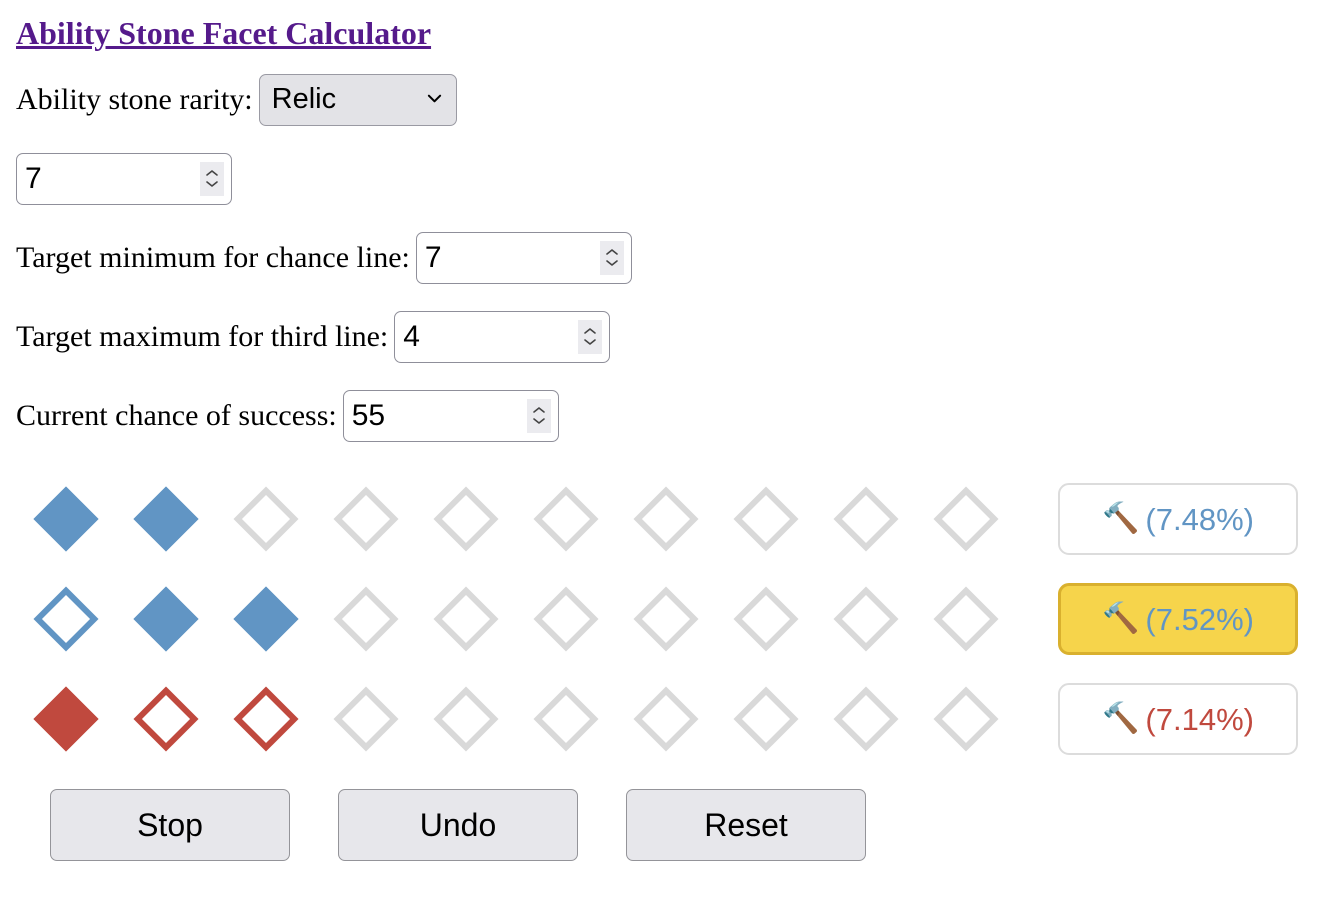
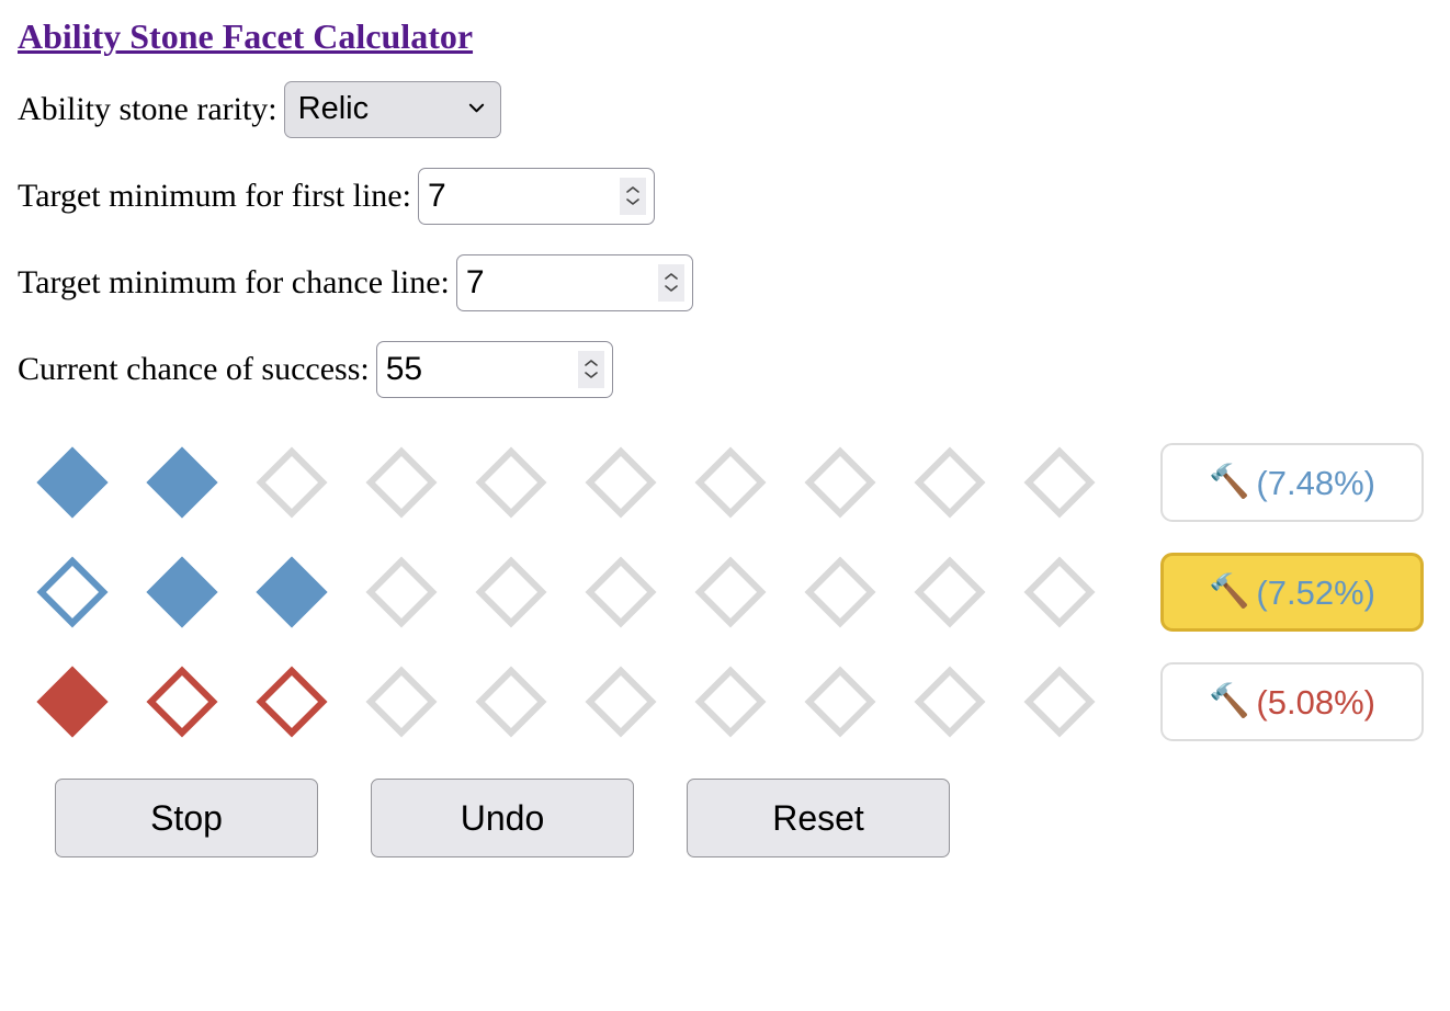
  Ability Stone Facet Calculator
  Ability stone rarity:
  Relic
+ Target minimum for first line:
  7
  Target minimum for chance line:
  7
- Target maximum for third line:
- 4
  Current chance of success:
  55
  🔨
  (7.48%)
  🔨
  (7.52%)
  🔨
- (7.14%)
+ (5.08%)
  Stop
  Undo
  Reset
